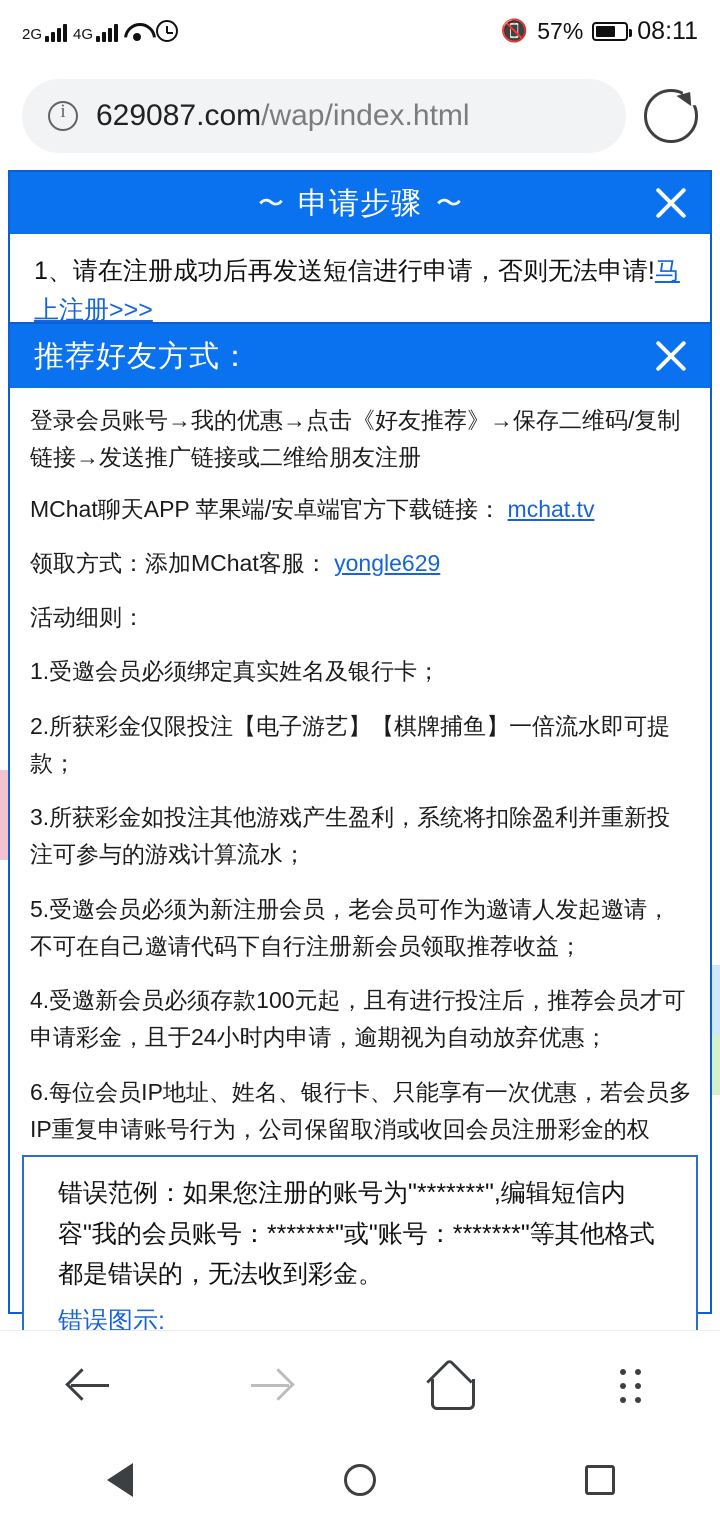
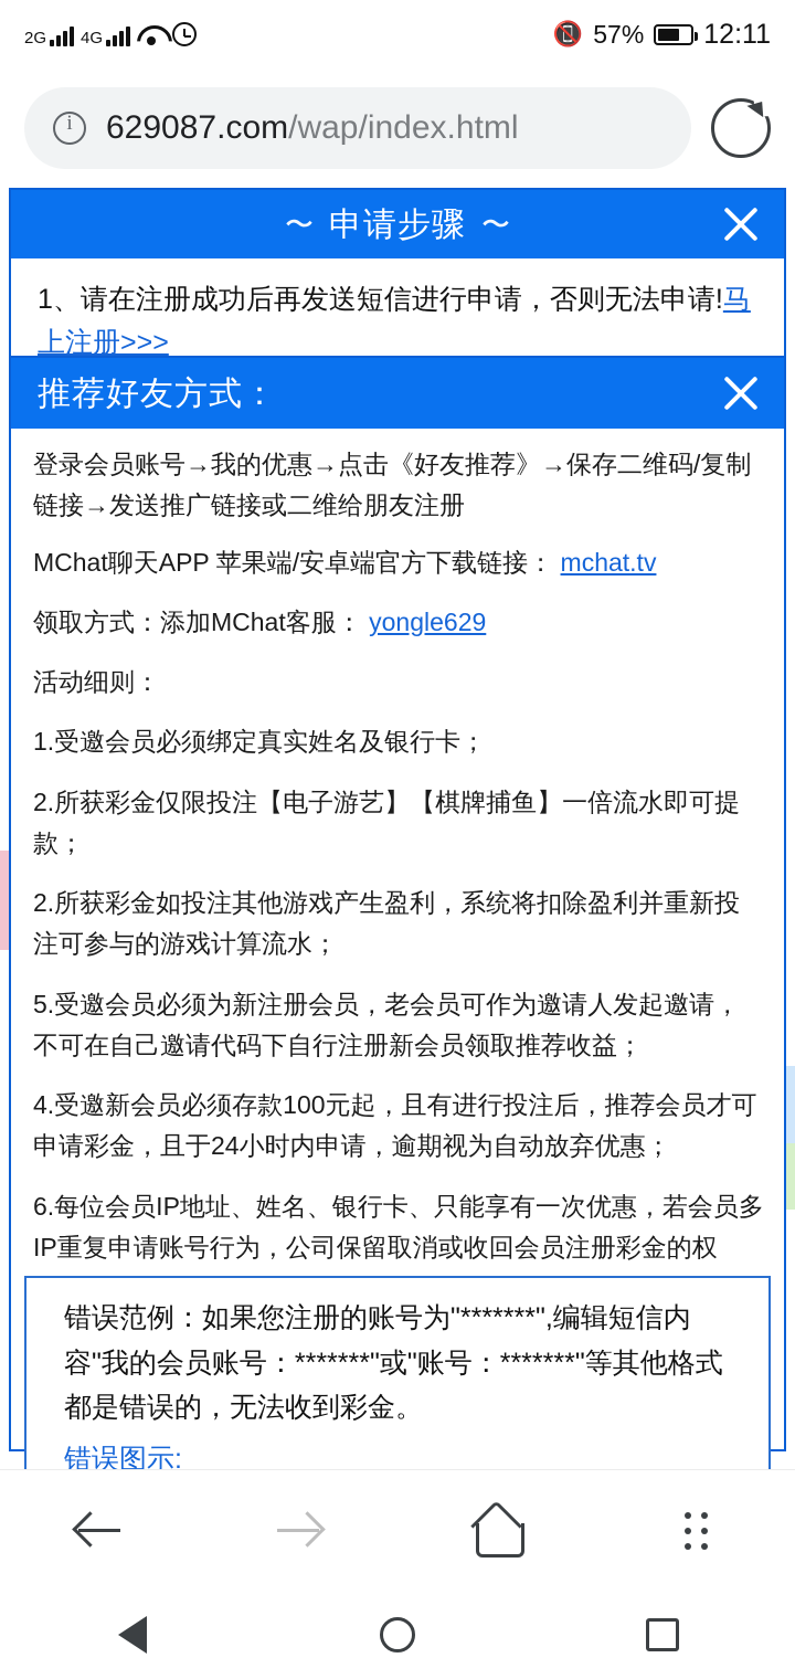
  2G
  4G
  📵
  57%
- 08:11
+ 12:11
  629087.com/wap/index.html
  〜
  申请步骤
  〜
  1、请在注册成功后再发送短信进行申请，否则无法申请!马上注册>>>
  推荐好友方式：
  登录会员账号→我的优惠→点击《好友推荐》→保存二维码/复制链接→发送推广链接或二维给朋友注册
  MChat聊天APP 苹果端/安卓端官方下载链接： mchat.tv
  领取方式：添加MChat客服： yongle629
  活动细则：
  1.受邀会员必须绑定真实姓名及银行卡；
  2.所获彩金仅限投注【电子游艺】【棋牌捕鱼】一倍流水即可提款；
- 3.所获彩金如投注其他游戏产生盈利，系统将扣除盈利并重新投注可参与的游戏计算流水；
+ 2.所获彩金如投注其他游戏产生盈利，系统将扣除盈利并重新投注可参与的游戏计算流水；
  5.受邀会员必须为新注册会员，老会员可作为邀请人发起邀请，不可在自己邀请代码下自行注册新会员领取推荐收益；
  4.受邀新会员必须存款100元起，且有进行投注后，推荐会员才可申请彩金，且于24小时内申请，逾期视为自动放弃优惠；
  6.每位会员IP地址、姓名、银行卡、只能享有一次优惠，若会员多IP重复申请账号行为，公司保留取消或收回会员注册彩金的权
  错误范例：如果您注册的账号为"*******",编辑短信内容"我的会员账号：*******"或"账号：*******"等其他格式都是错误的，无法收到彩金。
  错误图示:
